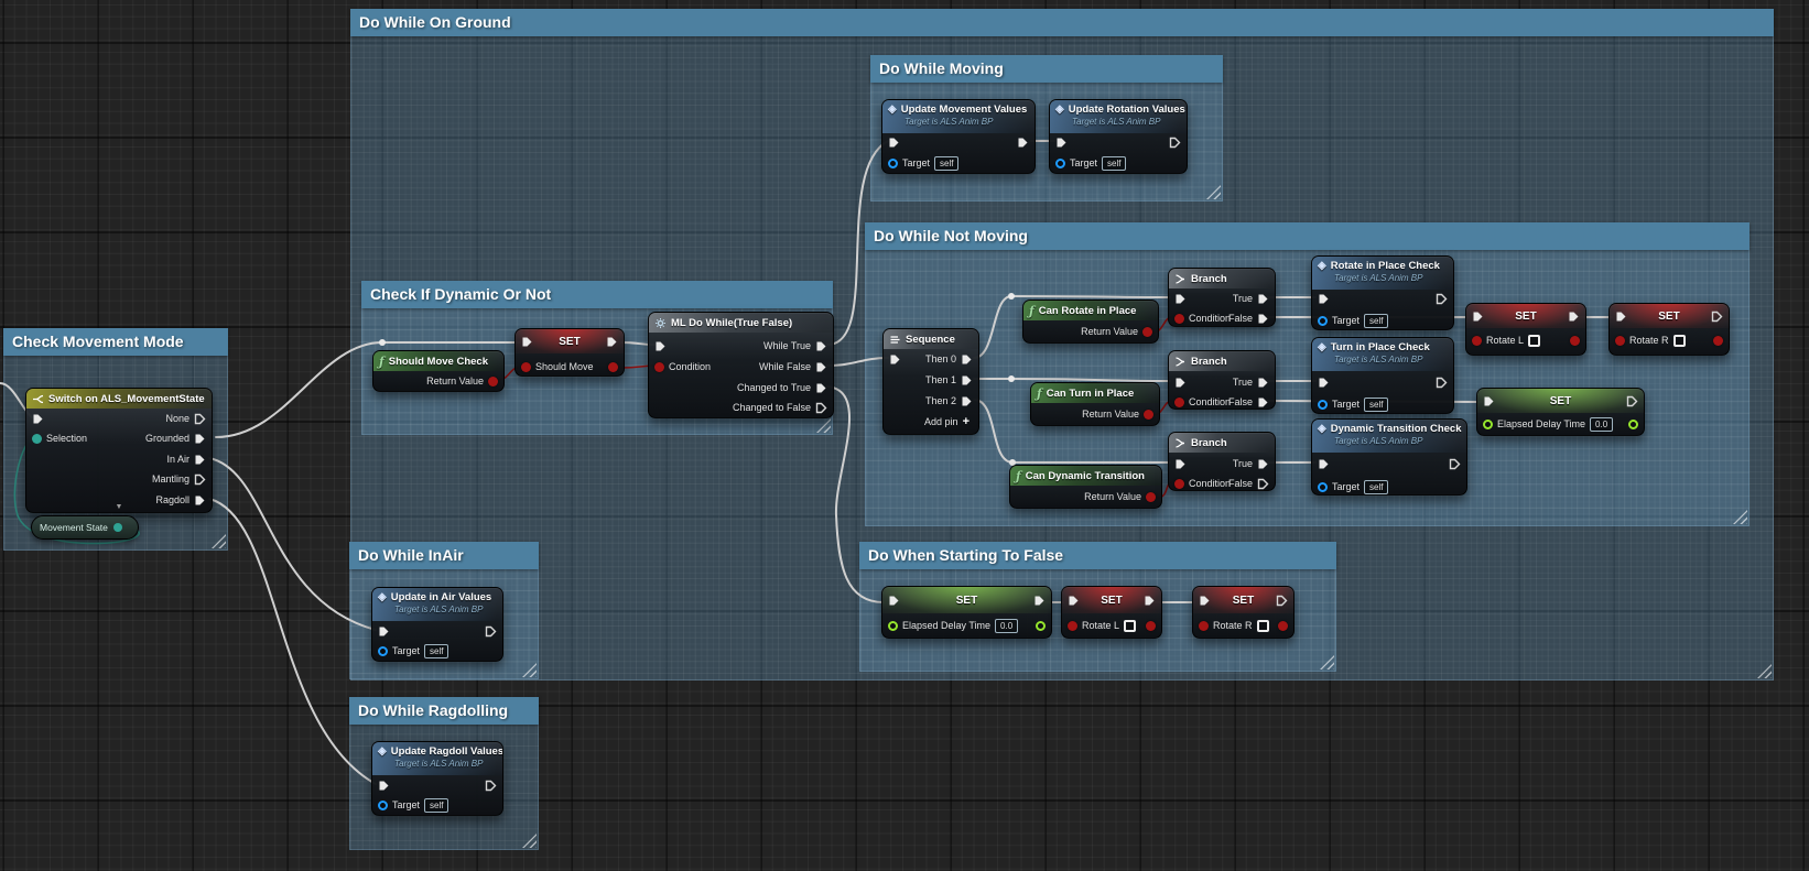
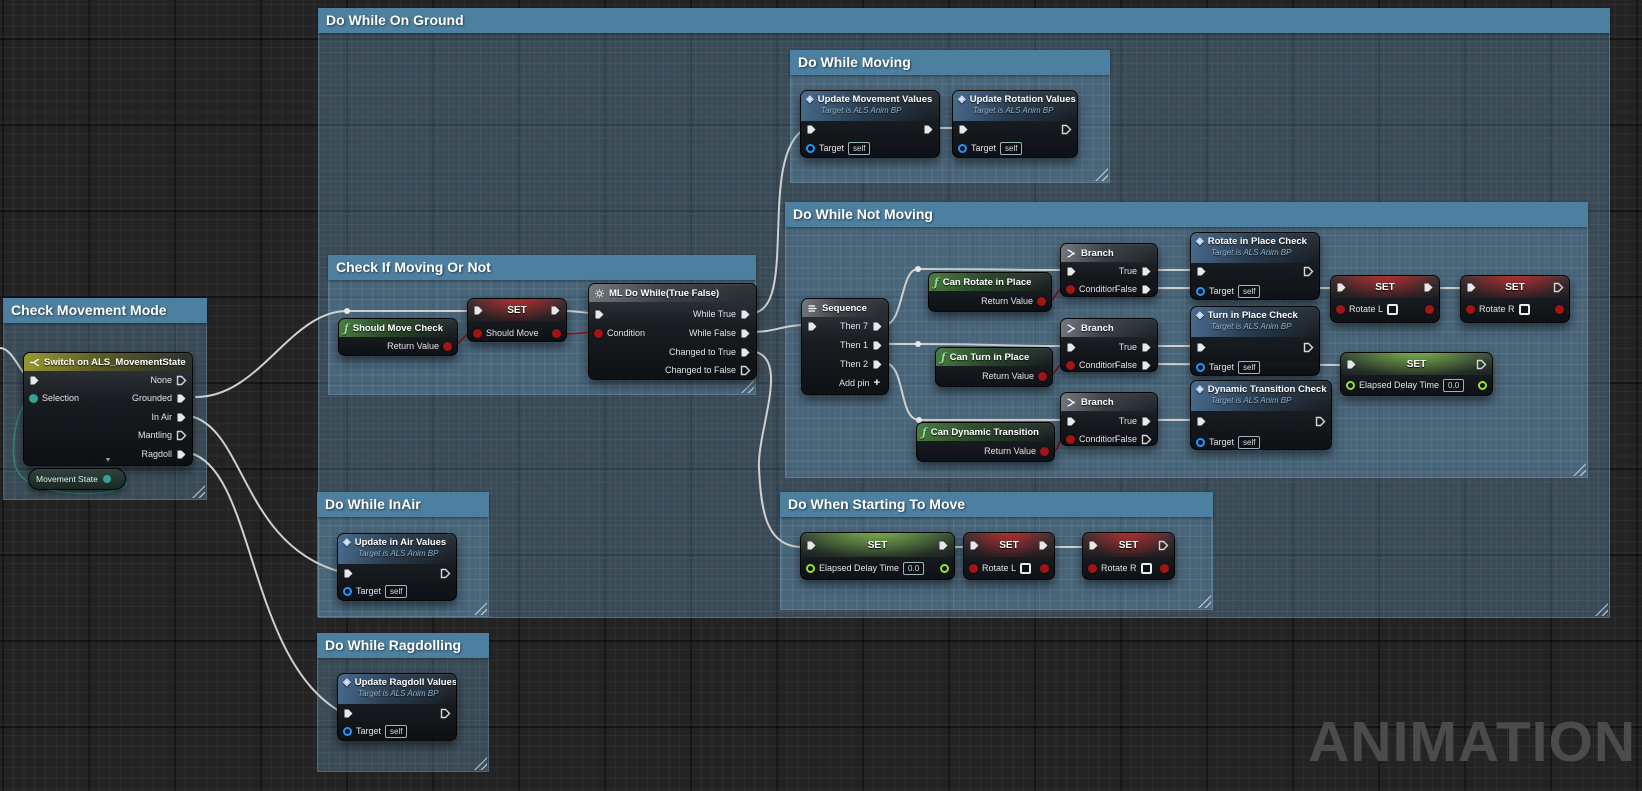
  Do While On Ground
  Check Movement Mode
- Check If Dynamic Or Not
+ Check If Moving Or Not
  Do While Moving
  Do While Not Moving
  Do While InAir
  Do While Ragdolling
- Do When Starting To False
+ Do When Starting To Move
  Switch on ALS_MovementState
  Selection
  None
  Grounded
  In Air
  Mantling
  Ragdoll
  Movement State
  ƒ
  Should Move Check
  Return Value
  SET
  Should Move
  ML Do While(True False)
  Condition
  While True
  While False
  Changed to True
  Changed to False
  ◈
  Update Movement Values
  Target is ALS Anim BP
  Target
  self
  ◈
  Update Rotation Values
  Target is ALS Anim BP
  Target
  self
  Sequence
- Then 0
+ Then 7
  Then 1
  Then 2
  Add pin
  +
  ƒ
  Can Rotate in Place
  Return Value
  ƒ
  Can Turn in Place
  Return Value
  ƒ
  Can Dynamic Transition
  Return Value
  Branch
  Condition
  True
  False
  Branch
  Condition
  True
  False
  Branch
  Condition
  True
  False
  ◈
  Rotate in Place Check
  Target is ALS Anim BP
  Target
  self
  ◈
  Turn in Place Check
  Target is ALS Anim BP
  Target
  self
  ◈
  Dynamic Transition Check
  Target is ALS Anim BP
  Target
  self
  SET
  Rotate L
  SET
  Rotate R
  SET
  Elapsed Delay Time
  0.0
  SET
  Elapsed Delay Time
  0.0
  SET
  Rotate L
  SET
  Rotate R
  ◈
  Update in Air Values
  Target is ALS Anim BP
  Target
  self
  ◈
  Update Ragdoll Values
  Target is ALS Anim BP
  Target
  self
+ ANIMATION
